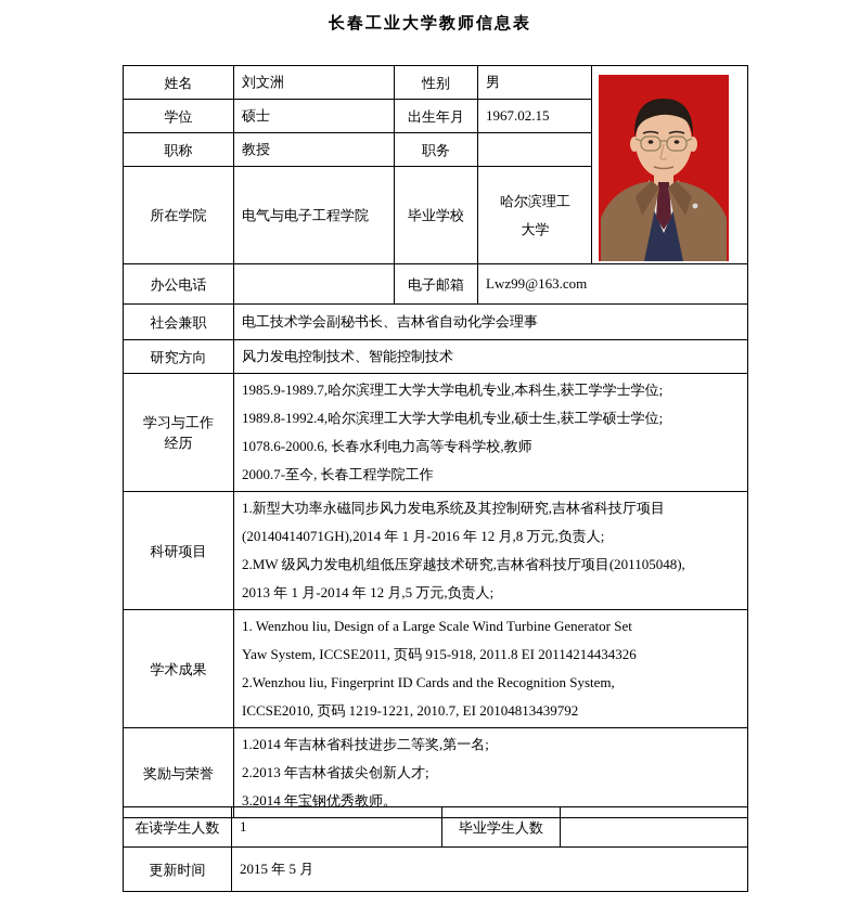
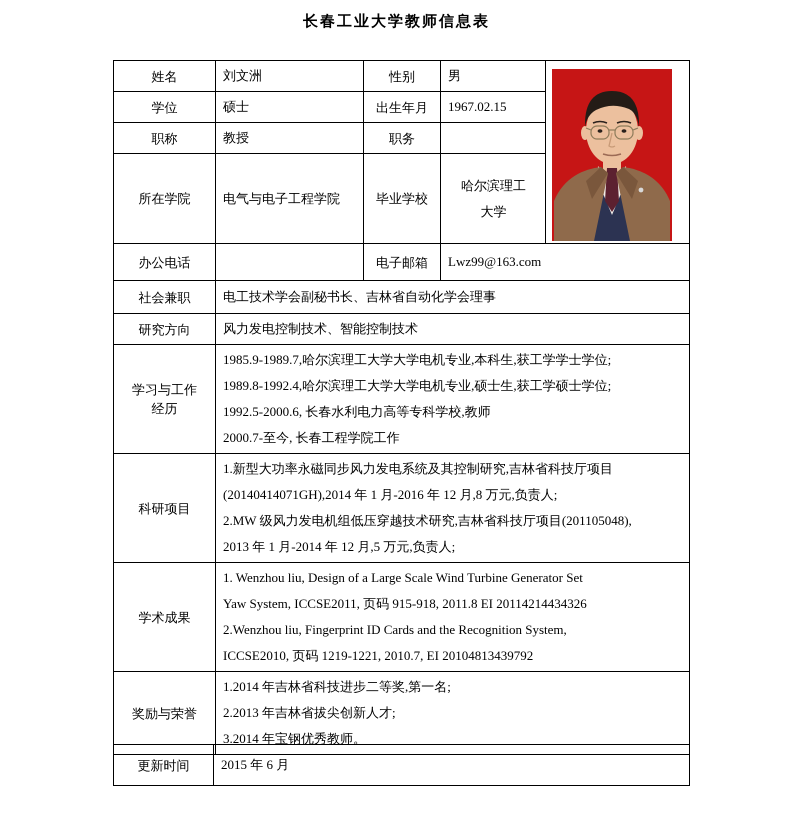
  长春工业大学教师信息表
  姓名	刘文洲	性别	男
  学位	硕士	出生年月	1967.02.15
  职称	教授	职务
  所在学院	电气与电子工程学院	毕业学校	哈尔滨理工 大学
  办公电话		电子邮箱	Lwz99@163.com
  社会兼职	电工技术学会副秘书长、吉林省自动化学会理事
  研究方向	风力发电控制技术、智能控制技术
- 学习与工作 经历	1985.9-1989.7,哈尔滨理工大学大学电机专业,本科生,获工学学士学位; 1989.8-1992.4,哈尔滨理工大学大学电机专业,硕士生,获工学硕士学位; 1078.6-2000.6, 长春水利电力高等专科学校,教师 2000.7-至今, 长春工程学院工作
+ 学习与工作 经历	1985.9-1989.7,哈尔滨理工大学大学电机专业,本科生,获工学学士学位; 1989.8-1992.4,哈尔滨理工大学大学电机专业,硕士生,获工学硕士学位; 1992.5-2000.6, 长春水利电力高等专科学校,教师 2000.7-至今, 长春工程学院工作
  科研项目	1.新型大功率永磁同步风力发电系统及其控制研究,吉林省科技厅项目 (20140414071GH),2014 年 1 月-2016 年 12 月,8 万元,负责人; 2.MW 级风力发电机组低压穿越技术研究,吉林省科技厅项目(201105048), 2013 年 1 月-2014 年 12 月,5 万元,负责人;
  学术成果	1. Wenzhou liu, Design of a Large Scale Wind Turbine Generator Set Yaw System, ICCSE2011, 页码 915-918, 2011.8 EI 20114214434326 2.Wenzhou liu, Fingerprint ID Cards and the Recognition System, ICCSE2010, 页码 1219-1221, 2010.7, EI 20104813439792
  奖励与荣誉	1.2014 年吉林省科技进步二等奖,第一名; 2.2013 年吉林省拔尖创新人才; 3.2014 年宝钢优秀教师。
- 在读学生人数	1	毕业学生人数
- 更新时间	2015 年 5 月
+ 更新时间	2015 年 6 月
